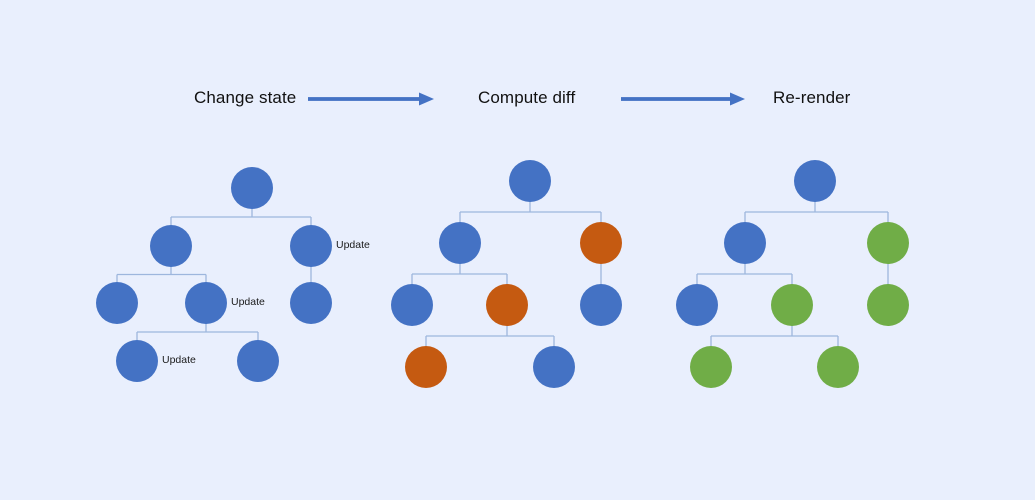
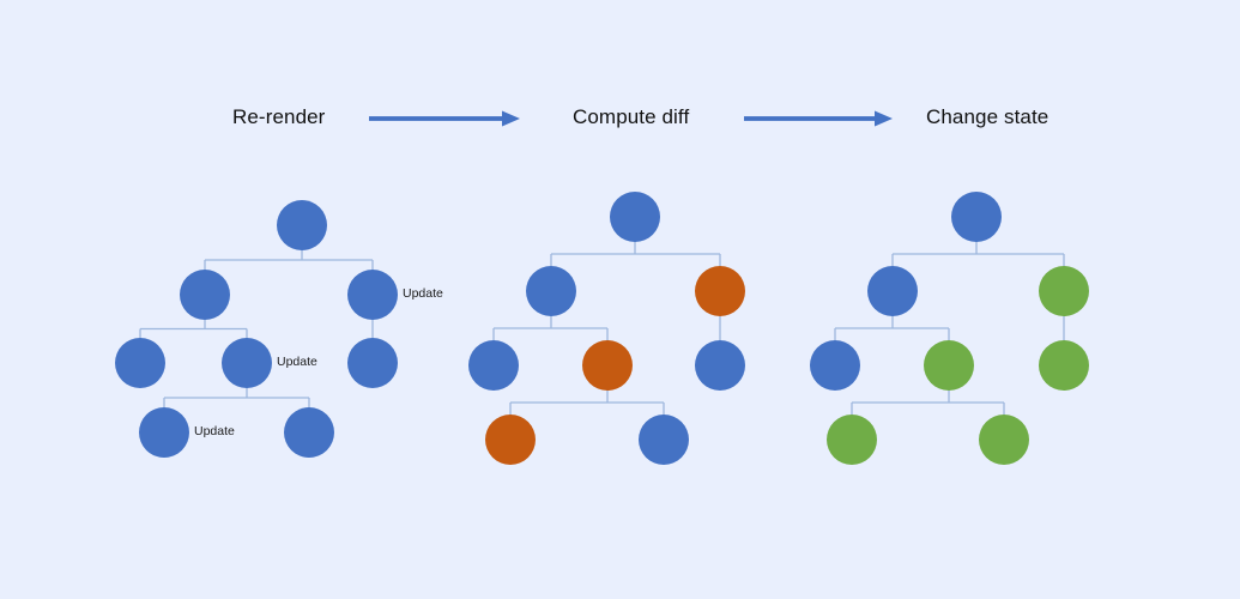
- Change state
+ Re-render
  Compute diff
- Re-render
+ Change state
  Update
  Update
  Update
